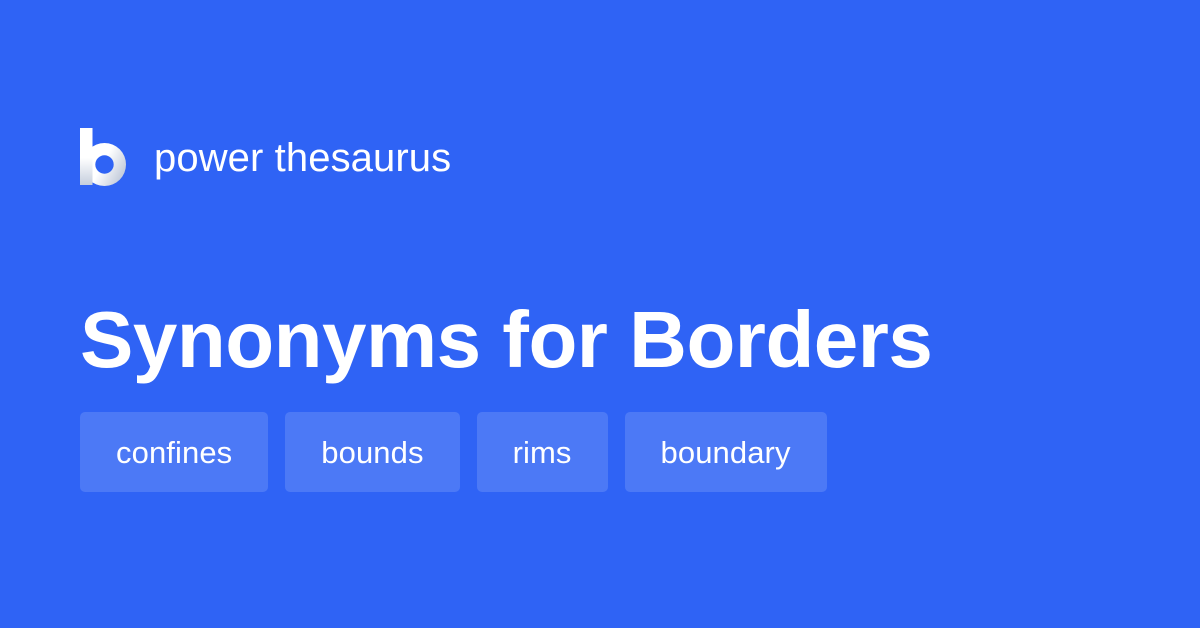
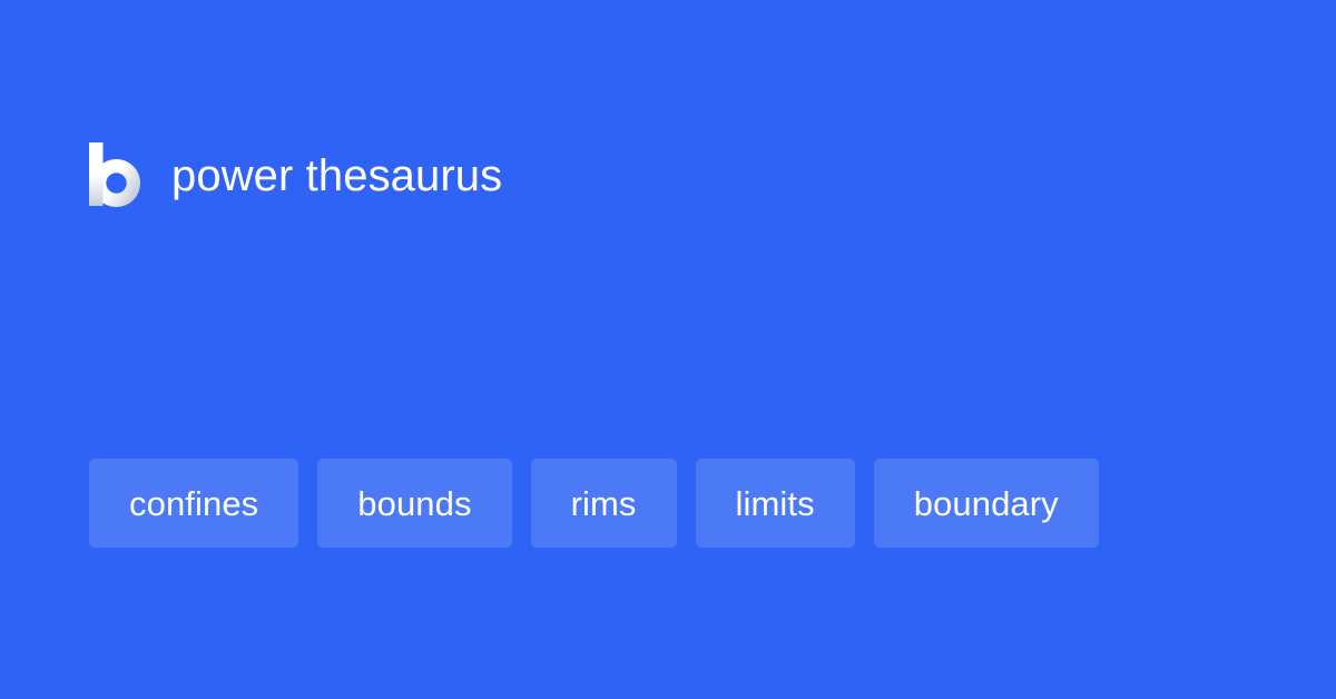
  power thesaurus
- Synonyms for Borders
  confines
  bounds
  rims
+ limits
  boundary
